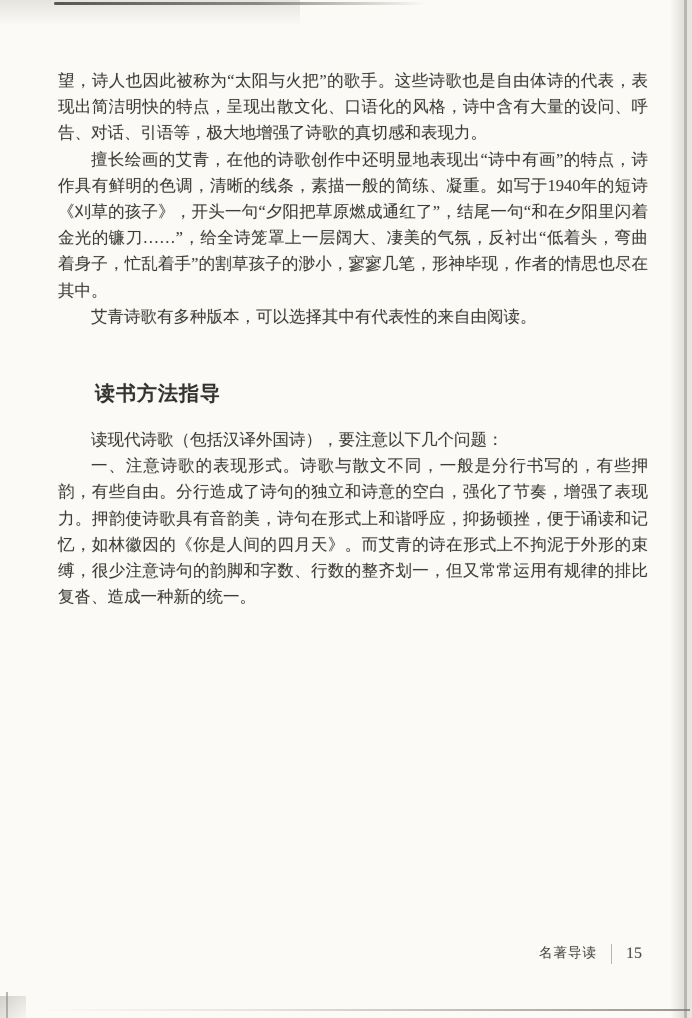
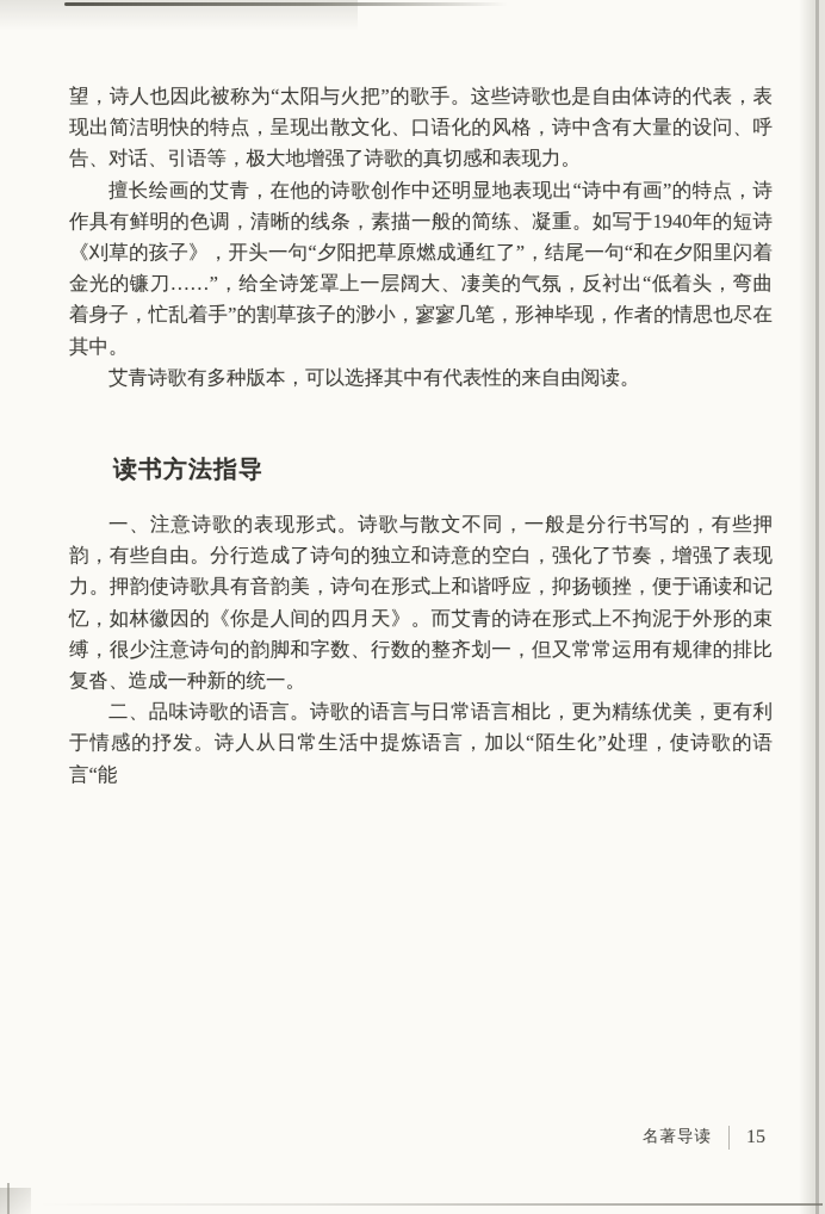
  望，诗人也因此被称为“太阳与火把”的歌手。这些诗歌也是自由体诗的代表，表现出简洁明快的特点，呈现出散文化、口语化的风格，诗中含有大量的设问、呼告、对话、引语等，极大地增强了诗歌的真切感和表现力。
  擅长绘画的艾青，在他的诗歌创作中还明显地表现出“诗中有画”的特点，诗作具有鲜明的色调，清晰的线条，素描一般的简练、凝重。如写于1940年的短诗《刈草的孩子》，开头一句“夕阳把草原燃成通红了”，结尾一句“和在夕阳里闪着金光的镰刀……”，给全诗笼罩上一层阔大、凄美的气氛，反衬出“低着头，弯曲着身子，忙乱着手”的割草孩子的渺小，寥寥几笔，形神毕现，作者的情思也尽在其中。
  艾青诗歌有多种版本，可以选择其中有代表性的来自由阅读。
  读书方法指导
- 读现代诗歌（包括汉译外国诗），要注意以下几个问题：
  一、注意诗歌的表现形式。诗歌与散文不同，一般是分行书写的，有些押韵，有些自由。分行造成了诗句的独立和诗意的空白，强化了节奏，增强了表现力。押韵使诗歌具有音韵美，诗句在形式上和谐呼应，抑扬顿挫，便于诵读和记忆，如林徽因的《你是人间的四月天》。而艾青的诗在形式上不拘泥于外形的束缚，很少注意诗句的韵脚和字数、行数的整齐划一，但又常常运用有规律的排比复沓、造成一种新的统一。
+ 二、品味诗歌的语言。诗歌的语言与日常语言相比，更为精练优美，更有利于情感的抒发。诗人从日常生活中提炼语言，加以“陌生化”处理，使诗歌的语言“能
  名著导读
  15
